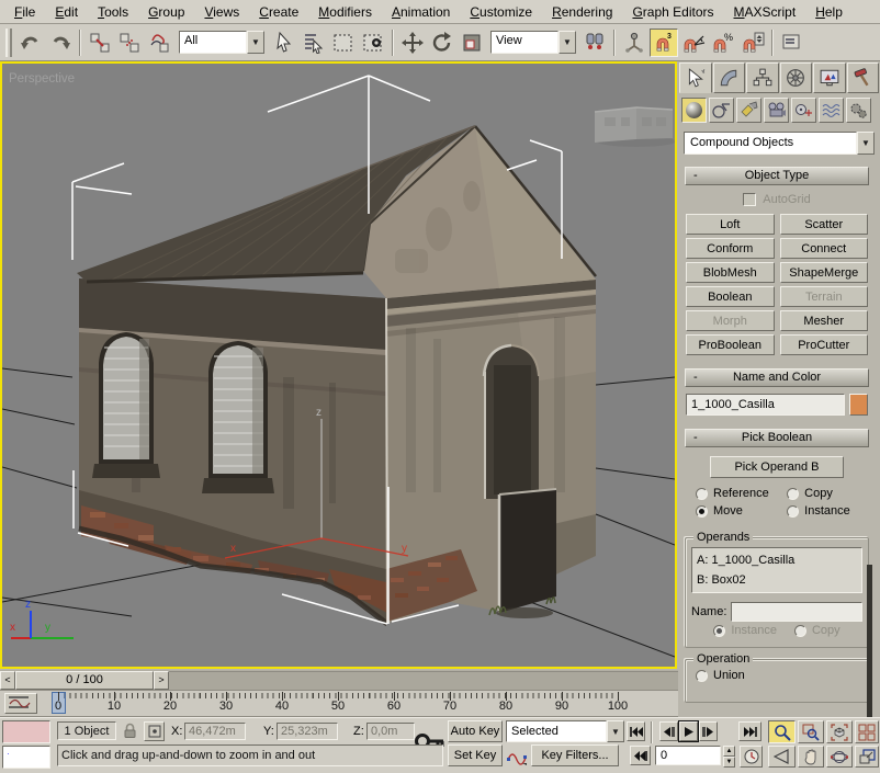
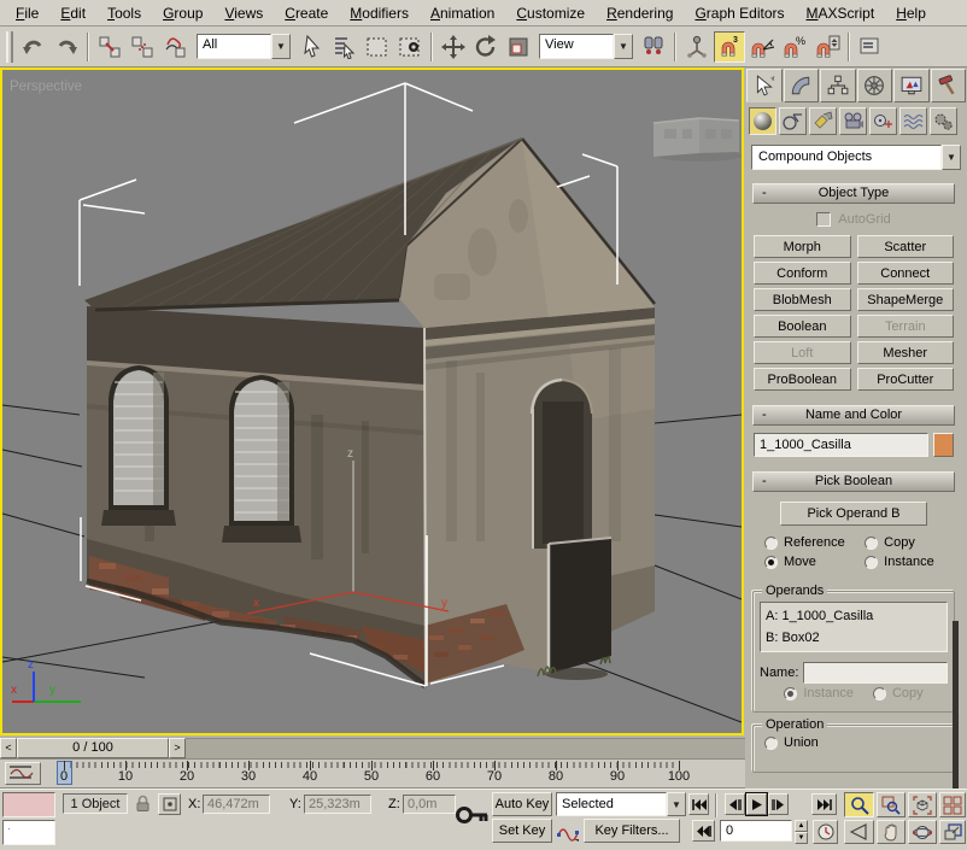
  File
  Edit
  Tools
  Group
  Views
  Create
  Modifiers
  Animation
  Customize
  Rendering
  Graph Editors
  MAXScript
  Help
  All
  ▼
  View
  ▼
  %
  z
  x
  y
  x
  y
  z
  Perspective
  <
  0 / 100
  >
  0
  10
  20
  30
  40
  50
  60
  70
  80
  90
  100
  Compound Objects
  ▼
  -
  Object Type
  AutoGrid
- Loft
+ Morph
  Scatter
  Conform
  Connect
  BlobMesh
  ShapeMerge
  Boolean
  Terrain
- Morph
+ Loft
  Mesher
  ProBoolean
  ProCutter
  -
  Name and Color
  1_1000_Casilla
  -
  Pick Boolean
  Pick Operand B
  Reference
  Copy
  Move
  Instance
  Operands
  A: 1_1000_Casilla
  B: Box02
  Name:
  Instance
  Copy
  Operation
  Union
  ·
  1 Object
  X:
  46,472m
  Y:
  25,323m
  Z:
  0,0m
  Auto Key
  Set Key
  Selected
  ▼
  Key Filters...
  0
- Click and drag up-and-down to zoom in and out
